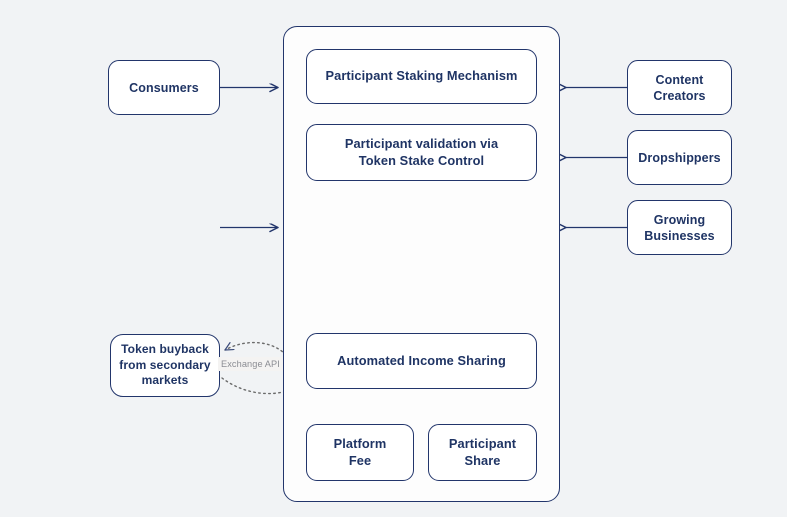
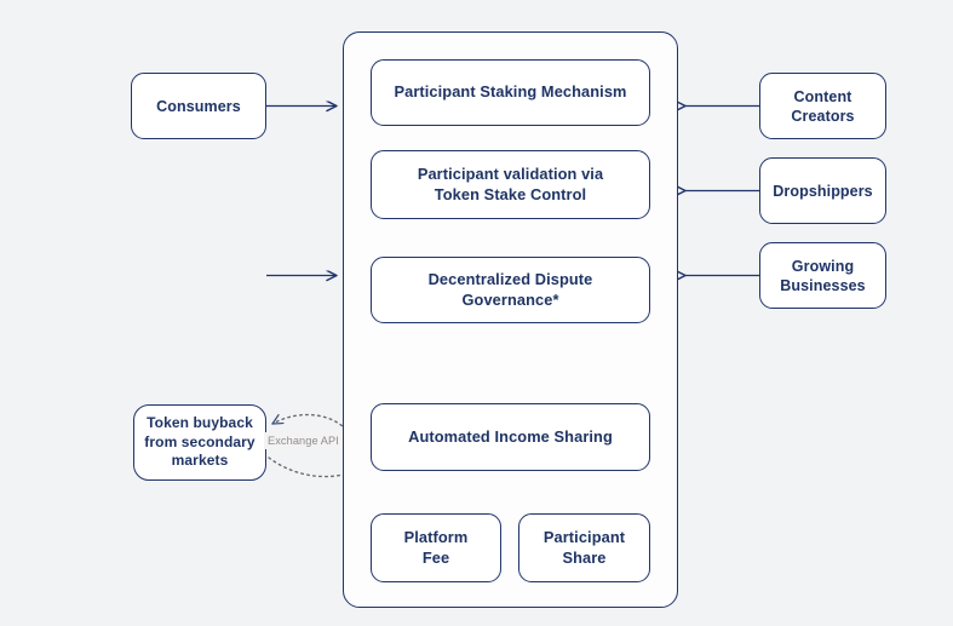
  Consumers
  Token buyback
  from secondary
  markets
  Content
  Creators
  Dropshippers
  Growing
  Businesses
  Participant Staking Mechanism
  Participant validation via
  Token Stake Control
+ Decentralized Dispute Governance*
  Automated Income Sharing
  Platform
  Fee
  Participant
  Share
  Exchange API
